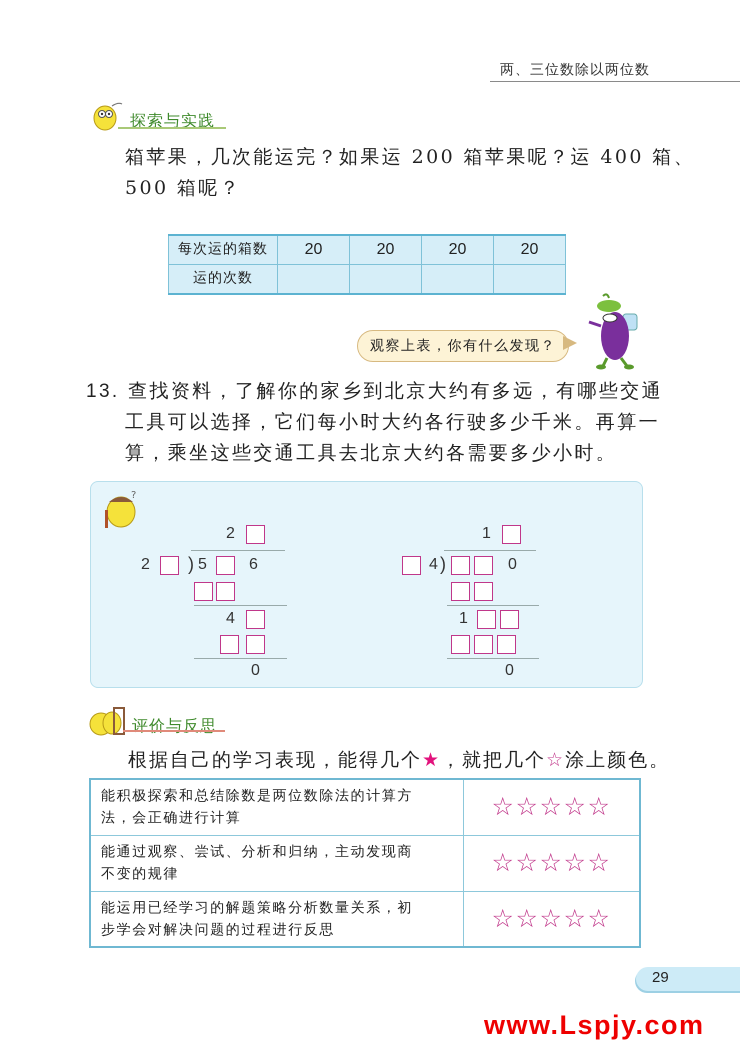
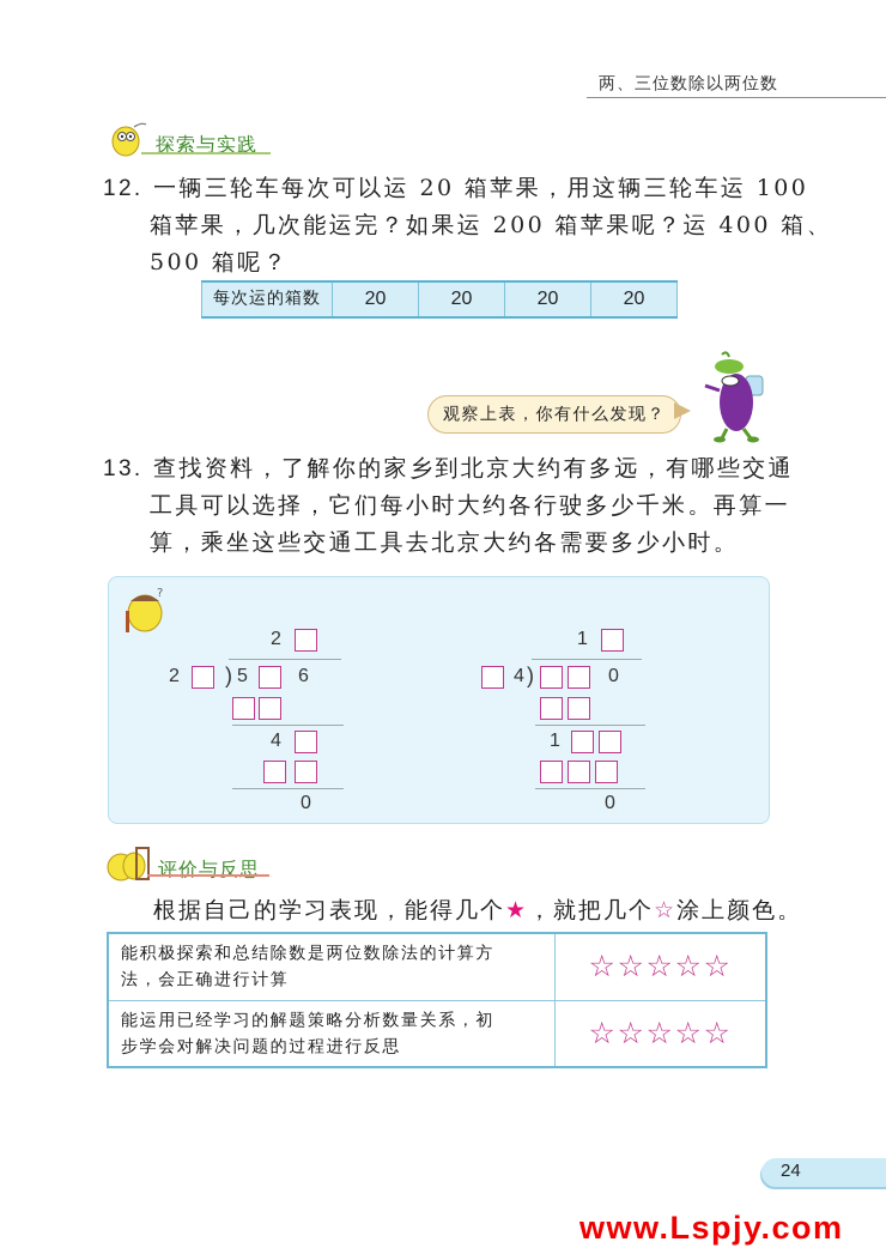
  两、三位数除以两位数
  探索与实践
+ 12. 一辆三轮车每次可以运 20 箱苹果，用这辆三轮车运 100
  箱苹果，几次能运完？如果运 200 箱苹果呢？运 400 箱、
  500 箱呢？
  每次运的箱数	20	20	20	20
- 运的次数
  观察上表，你有什么发现？
  13. 查找资料，了解你的家乡到北京大约有多远，有哪些交通
  工具可以选择，它们每小时大约各行驶多少千米。再算一
  算，乘坐这些交通工具去北京大约各需要多少小时。
  ?
  2
  2
  )
  5
  6
  4
  0
  1
  4
  )
  0
  1
  0
  评价与反思
  根据自己的学习表现，能得几个★，就把几个☆涂上颜色。
  能积极探索和总结除数是两位数除法的计算方 法，会正确进行计算	☆☆☆☆☆
- 能通过观察、尝试、分析和归纳，主动发现商 不变的规律	☆☆☆☆☆
  能运用已经学习的解题策略分析数量关系，初 步学会对解决问题的过程进行反思	☆☆☆☆☆
- 29
+ 24
  www.Lspjy.com
